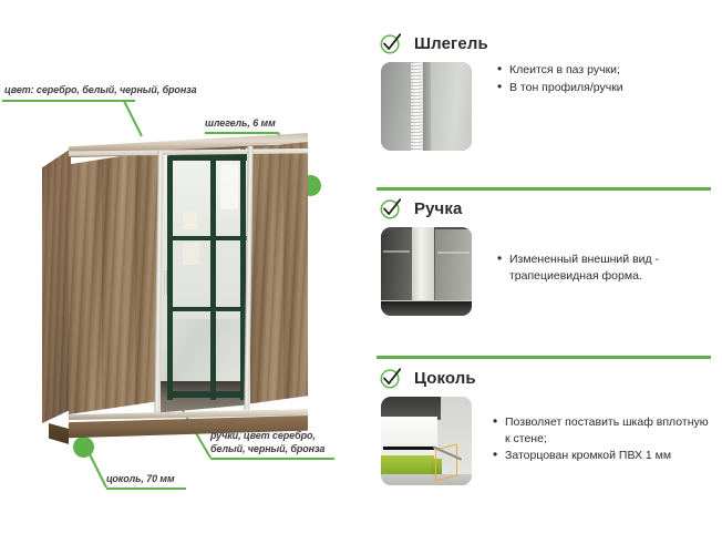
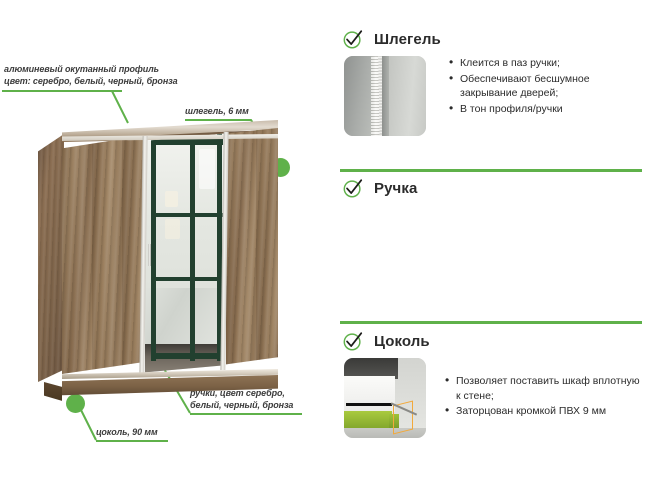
+ алюминевый окутанный профиль
  цвет: серебро, белый, черный, бронза
  шлегель, 6 мм
  ручки, цвет серебро,
  белый, черный, бронза
- цоколь, 70 мм
+ цоколь, 90 мм
  Шлегель
  Клеится в паз ручки;
+ Обеспечивают бесшумное закрывание дверей;
  В тон профиля/ручки
  Ручка
- Измененный внешний вид - трапециевидная форма.
  Цоколь
  Позволяет поставить шкаф вплотную к стене;
- Заторцован кромкой ПВХ 1 мм
+ Заторцован кромкой ПВХ 9 мм
